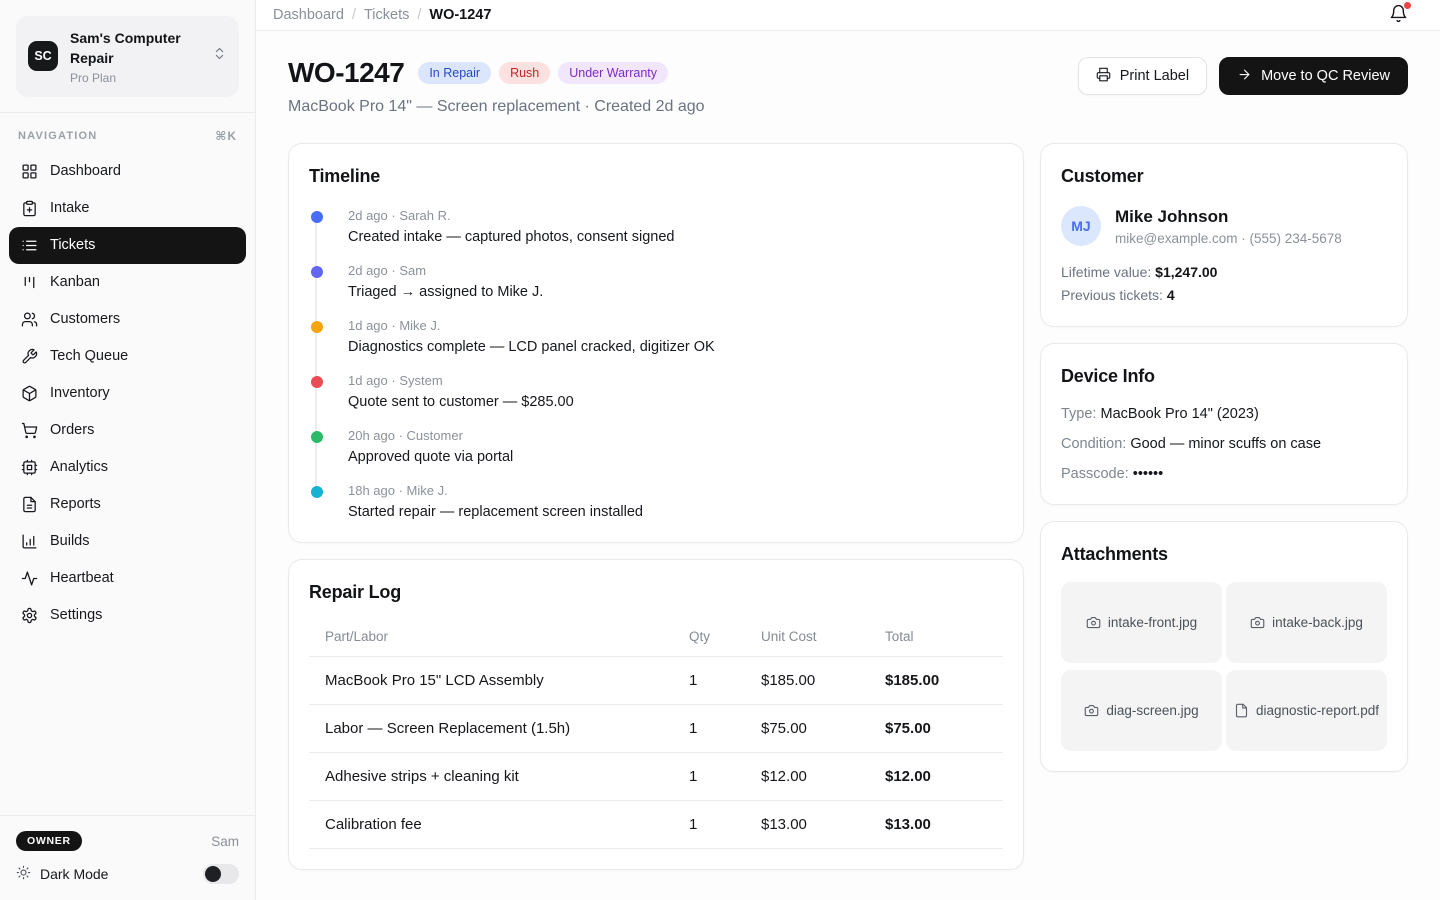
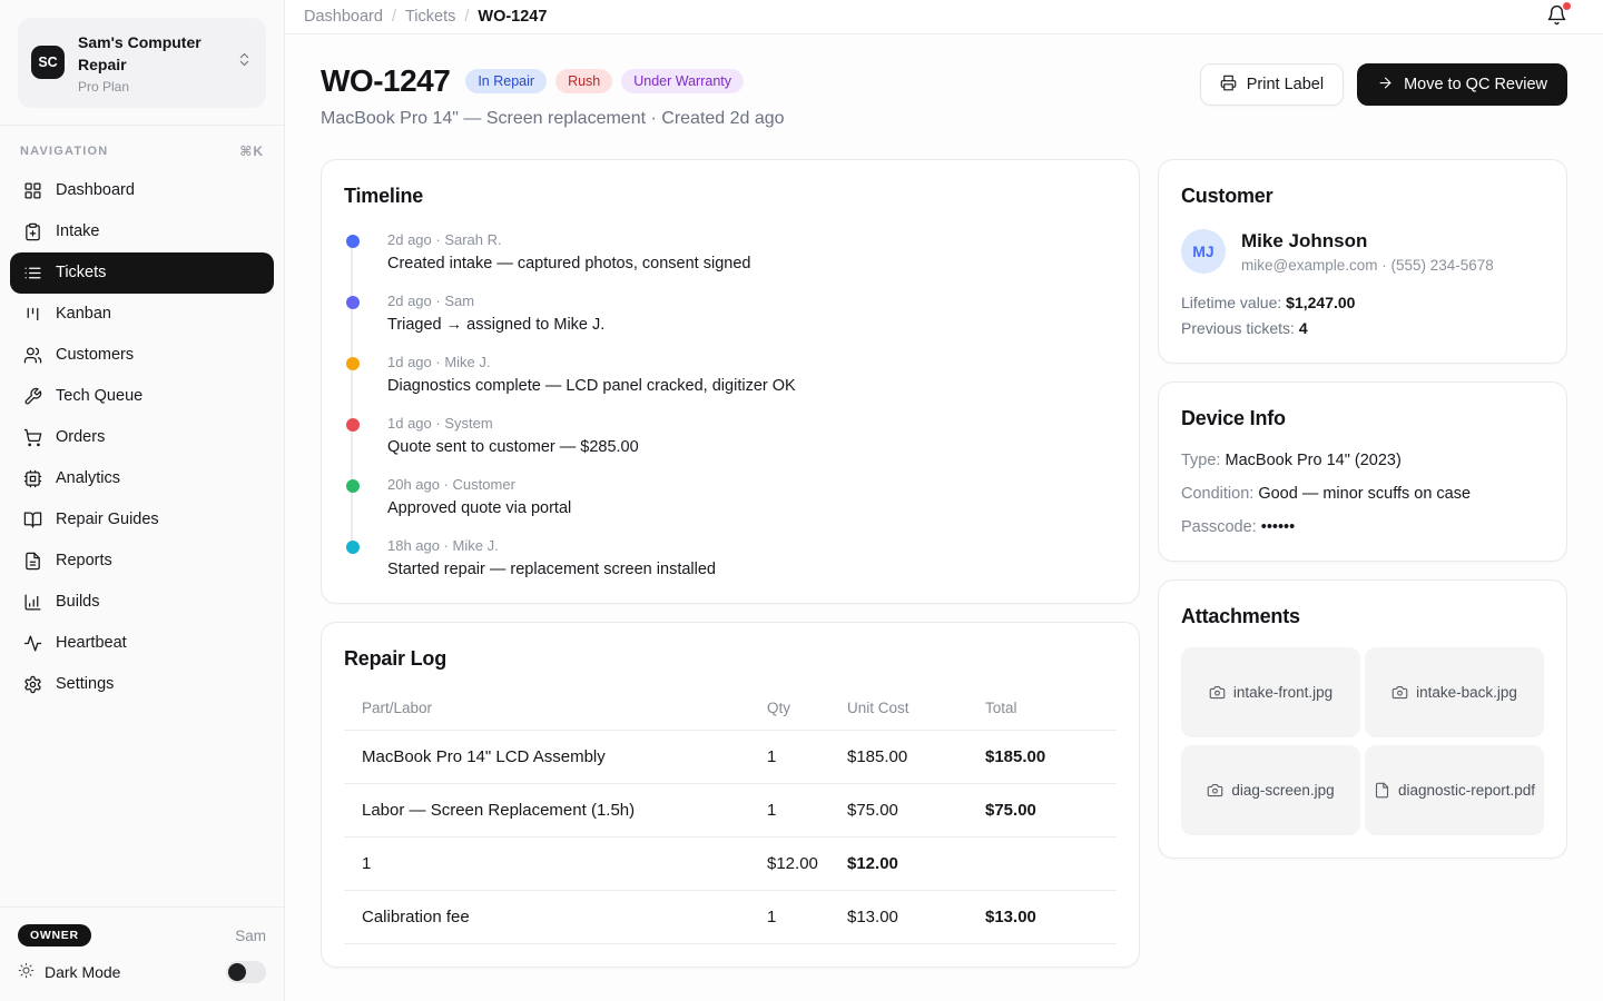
  SC
  Sam's Computer Repair
  Pro Plan
  NAVIGATION
  ⌘K
  Dashboard
  Intake
  Tickets
  Kanban
  Customers
  Tech Queue
- Inventory
  Orders
  Analytics
+ Repair Guides
  Reports
  Builds
  Heartbeat
  Settings
  OWNER
  Sam
  Dark Mode
  Dashboard
  /
  Tickets
  /
  WO-1247
  WO-1247
  In Repair
  Rush
  Under Warranty
  MacBook Pro 14" — Screen replacement · Created 2d ago
  Print Label
  Move to QC Review
  Timeline
  2d ago · Sarah R.
  Created intake — captured photos, consent signed
  2d ago · Sam
  Triaged → assigned to Mike J.
  1d ago · Mike J.
  Diagnostics complete — LCD panel cracked, digitizer OK
  1d ago · System
  Quote sent to customer — $285.00
  20h ago · Customer
  Approved quote via portal
  18h ago · Mike J.
  Started repair — replacement screen installed
  Repair Log
  Part/Labor
  Qty
  Unit Cost
  Total
- MacBook Pro 15" LCD Assembly
+ MacBook Pro 14" LCD Assembly
  1
  $185.00
  $185.00
  Labor — Screen Replacement (1.5h)
  1
  $75.00
  $75.00
- Adhesive strips + cleaning kit
  1
  $12.00
  $12.00
  Calibration fee
  1
  $13.00
  $13.00
  Customer
  MJ
  Mike Johnson
  mike@example.com · (555) 234-5678
  Lifetime value: $1,247.00
  Previous tickets: 4
  Device Info
  Type: MacBook Pro 14" (2023)
  Condition: Good — minor scuffs on case
  Passcode: ••••••
  Attachments
  intake-front.jpg
  intake-back.jpg
  diag-screen.jpg
  diagnostic-report.pdf
